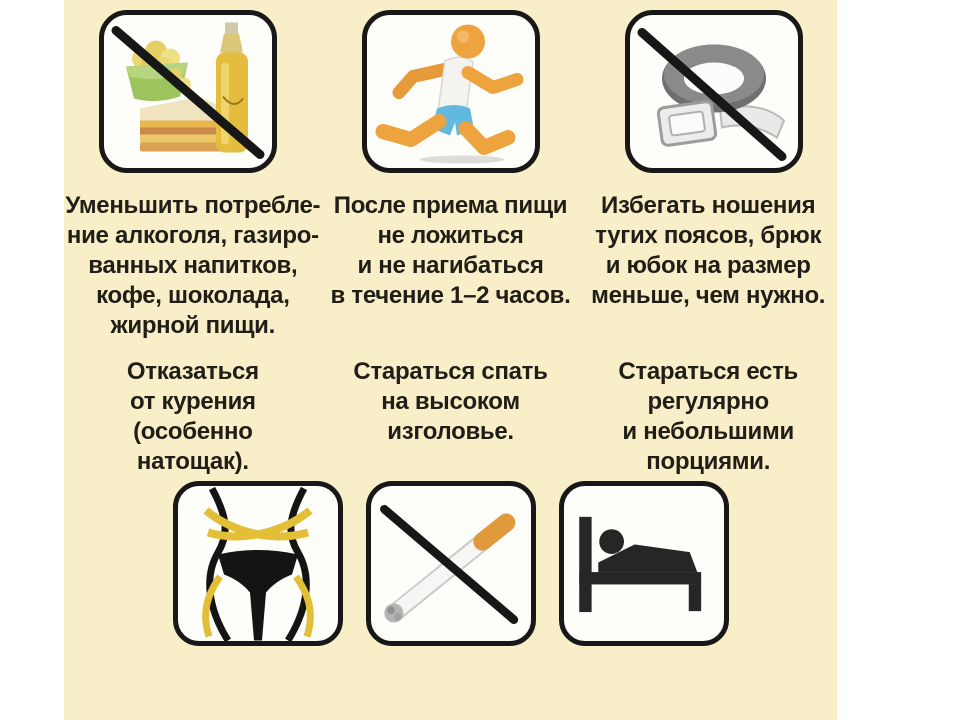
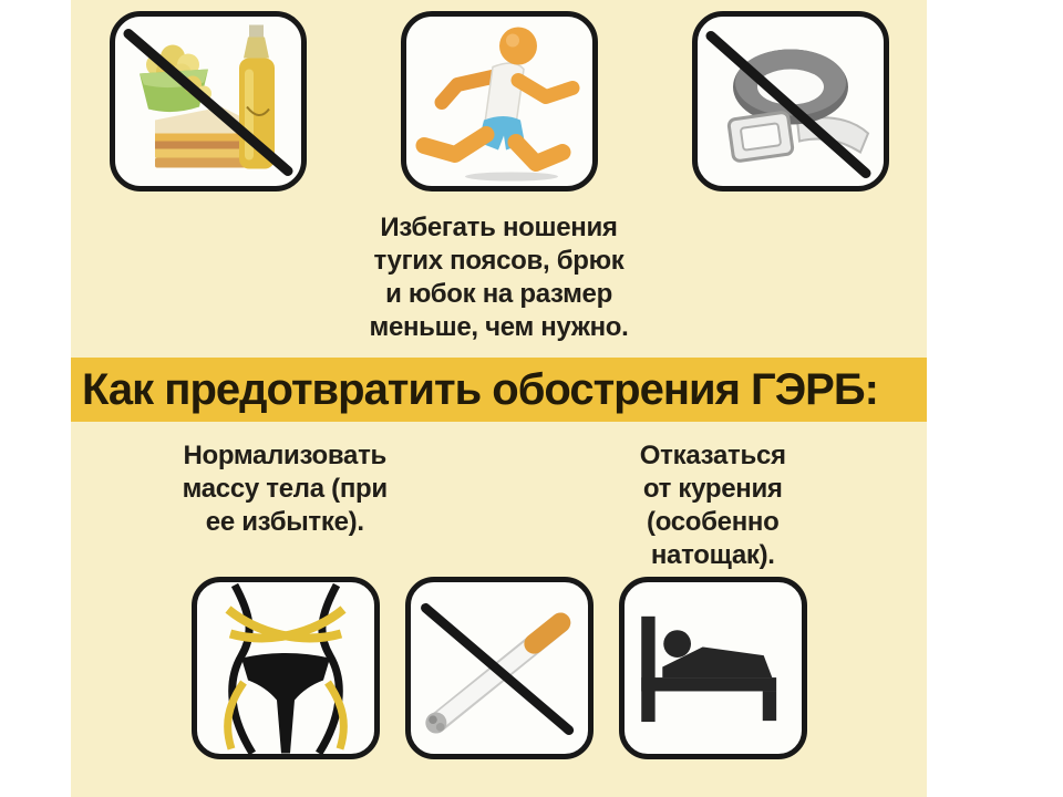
- Уменьшить потребле-
- ние алкоголя, газиро-
- ванных напитков,
- кофе, шоколада,
- жирной пищи.
- После приема пищи
- не ложиться
- и не нагибаться
- в течение 1–2 часов.
  Избегать ношения
  тугих поясов, брюк
  и юбок на размер
  меньше, чем нужно.
+ Как предотвратить обострения ГЭРБ:
+ Нормализовать
+ массу тела (при
+ ее избытке).
  Отказаться
  от курения
  (особенно
  натощак).
- Стараться спать
- на высоком
- изголовье.
- Стараться есть
- регулярно
- и небольшими
- порциями.
